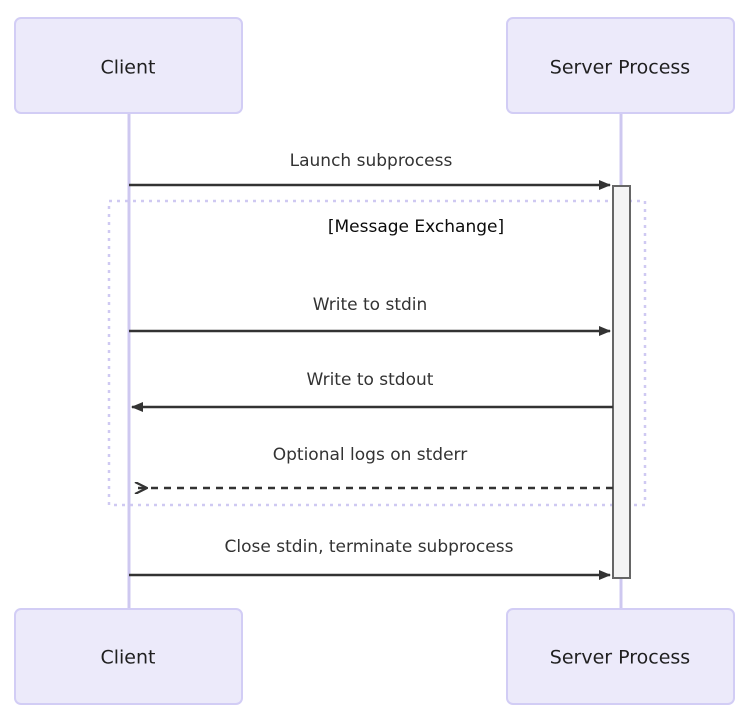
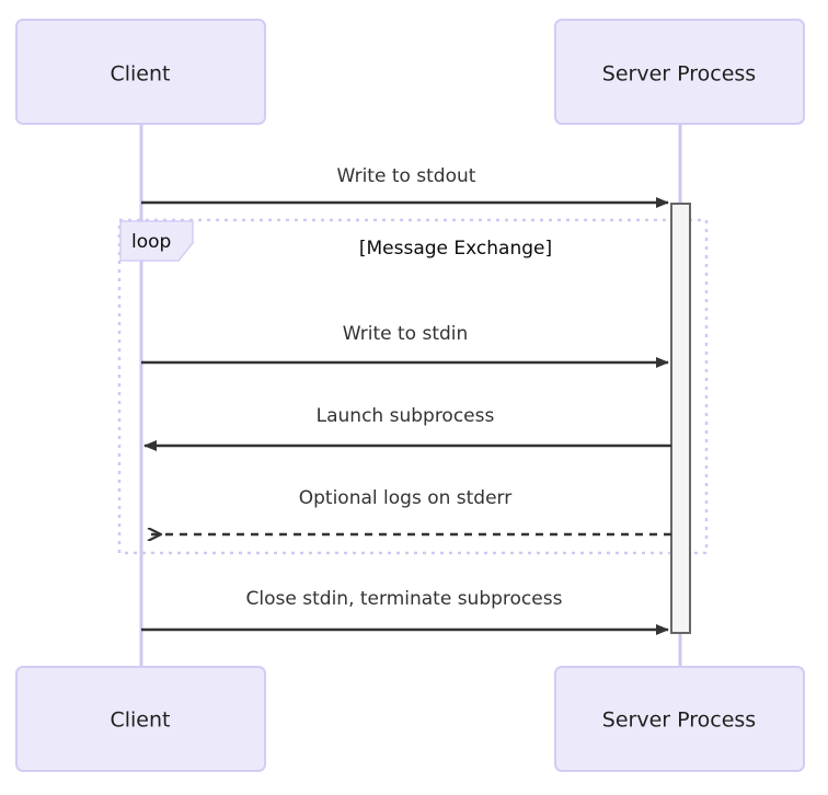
  Client
  Server Process
- Launch subprocess
+ Write to stdout
+ loop
  [Message Exchange]
  Write to stdin
- Write to stdout
+ Launch subprocess
  Optional logs on stderr
  Close stdin, terminate subprocess
  Client
  Server Process
